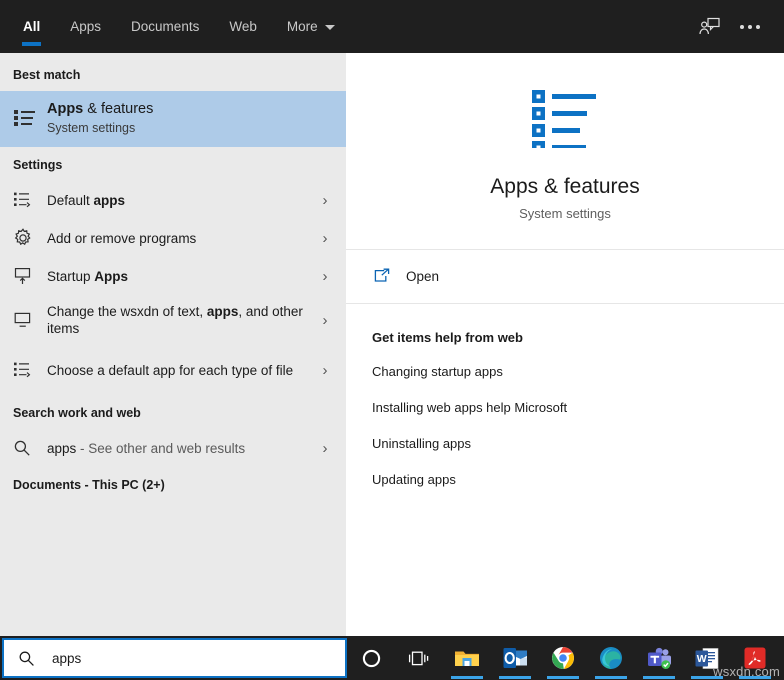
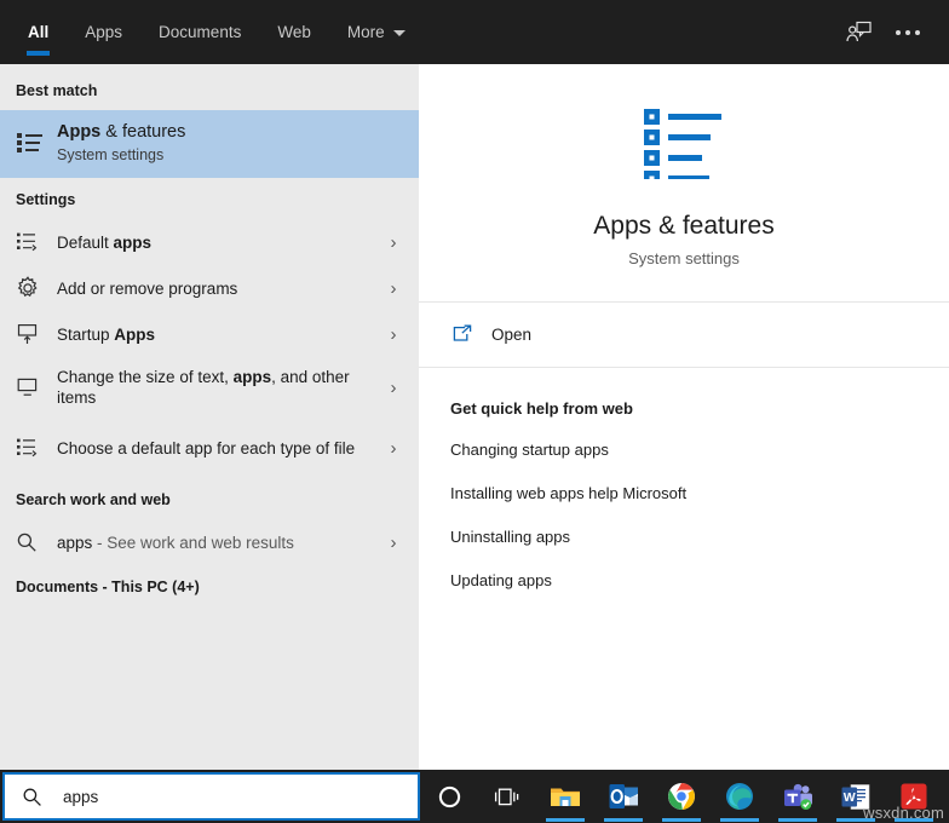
  All
  Apps
  Documents
  Web
  More
  Best match
  Apps & features
  System settings
  Settings
  Default apps
  ›
  Add or remove programs
  ›
  Startup Apps
  ›
- Change the wsxdn of text, apps, and other items
+ Change the size of text, apps, and other items
  ›
  Choose a default app for each type of file
  ›
  Search work and web
- apps - See other and web results
+ apps - See work and web results
  ›
- Documents - This PC (2+)
+ Documents - This PC (4+)
  Apps & features
  System settings
  Open
- Get items help from web
+ Get quick help from web
  Changing startup apps
  Installing web apps help Microsoft
  Uninstalling apps
  Updating apps
  apps
  W
  wsxdn.com
